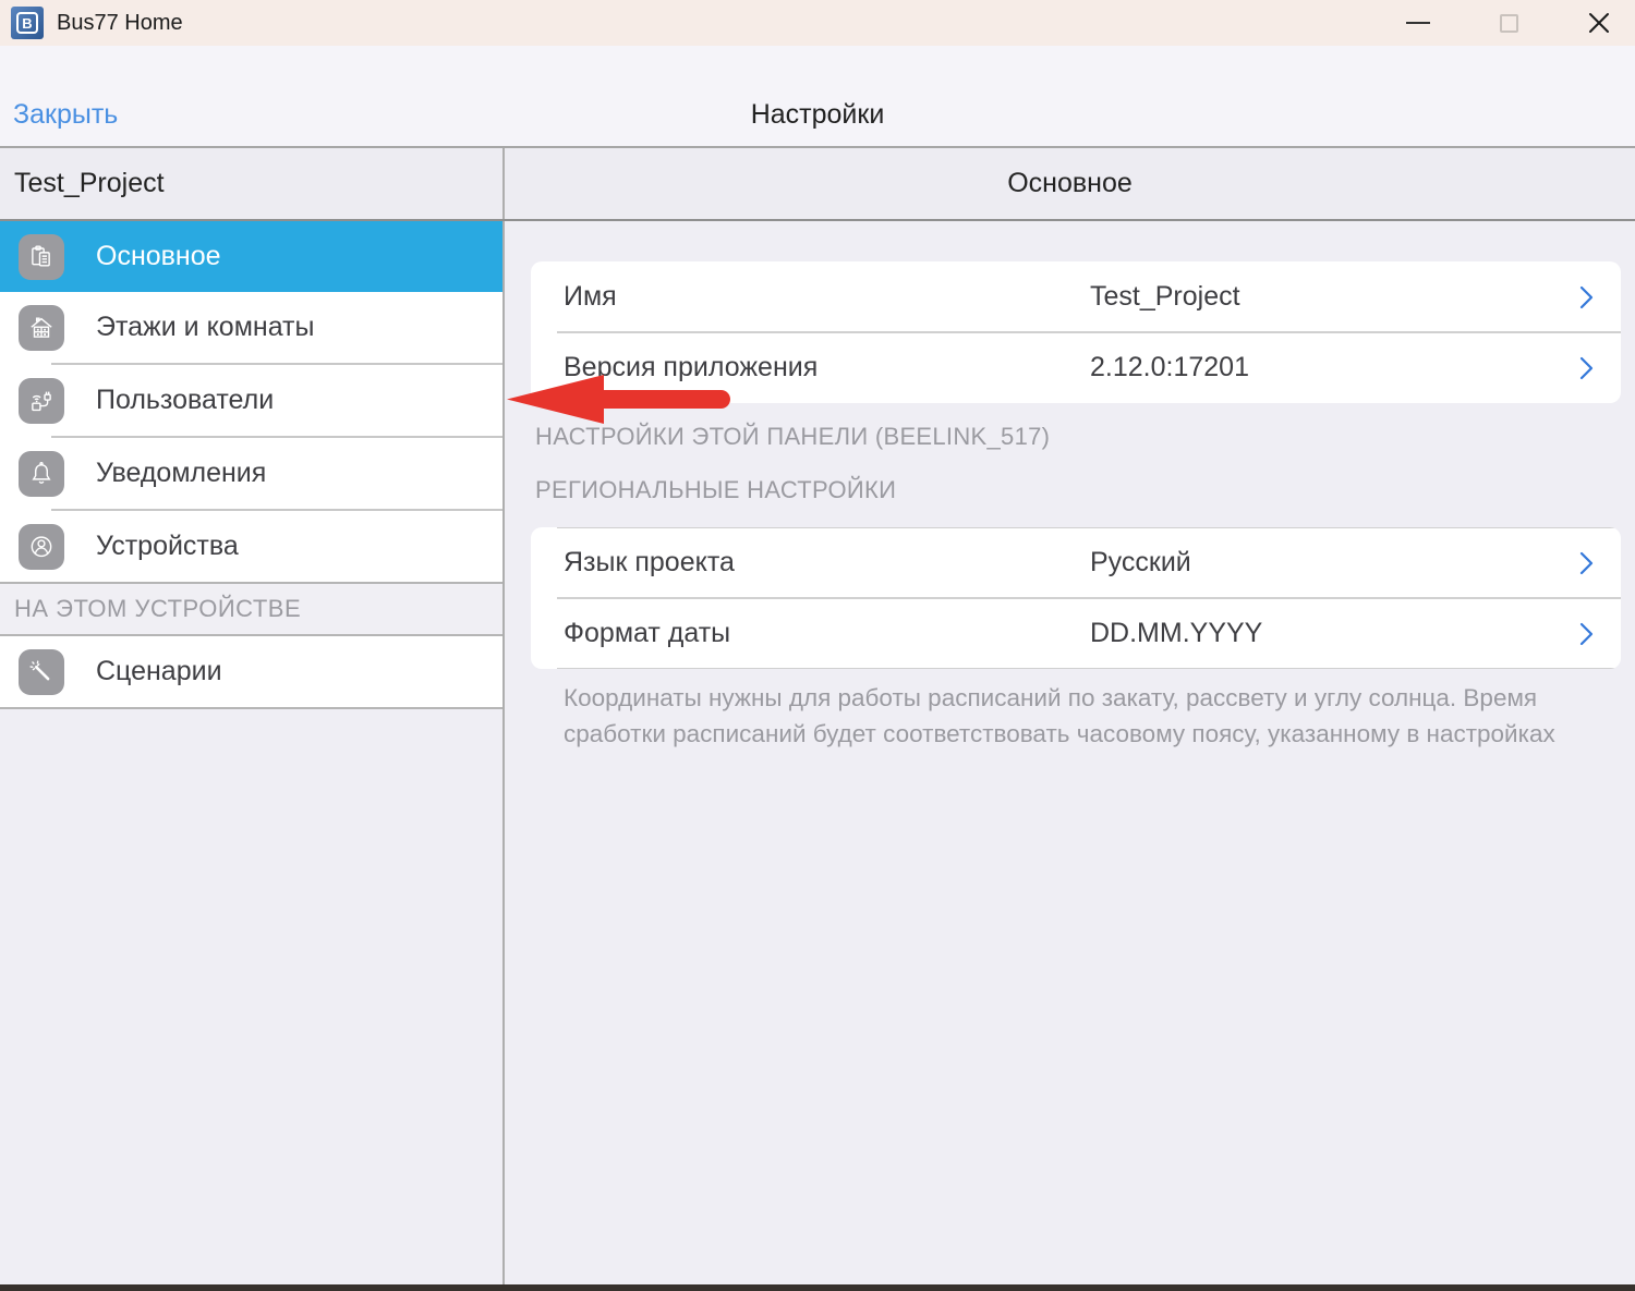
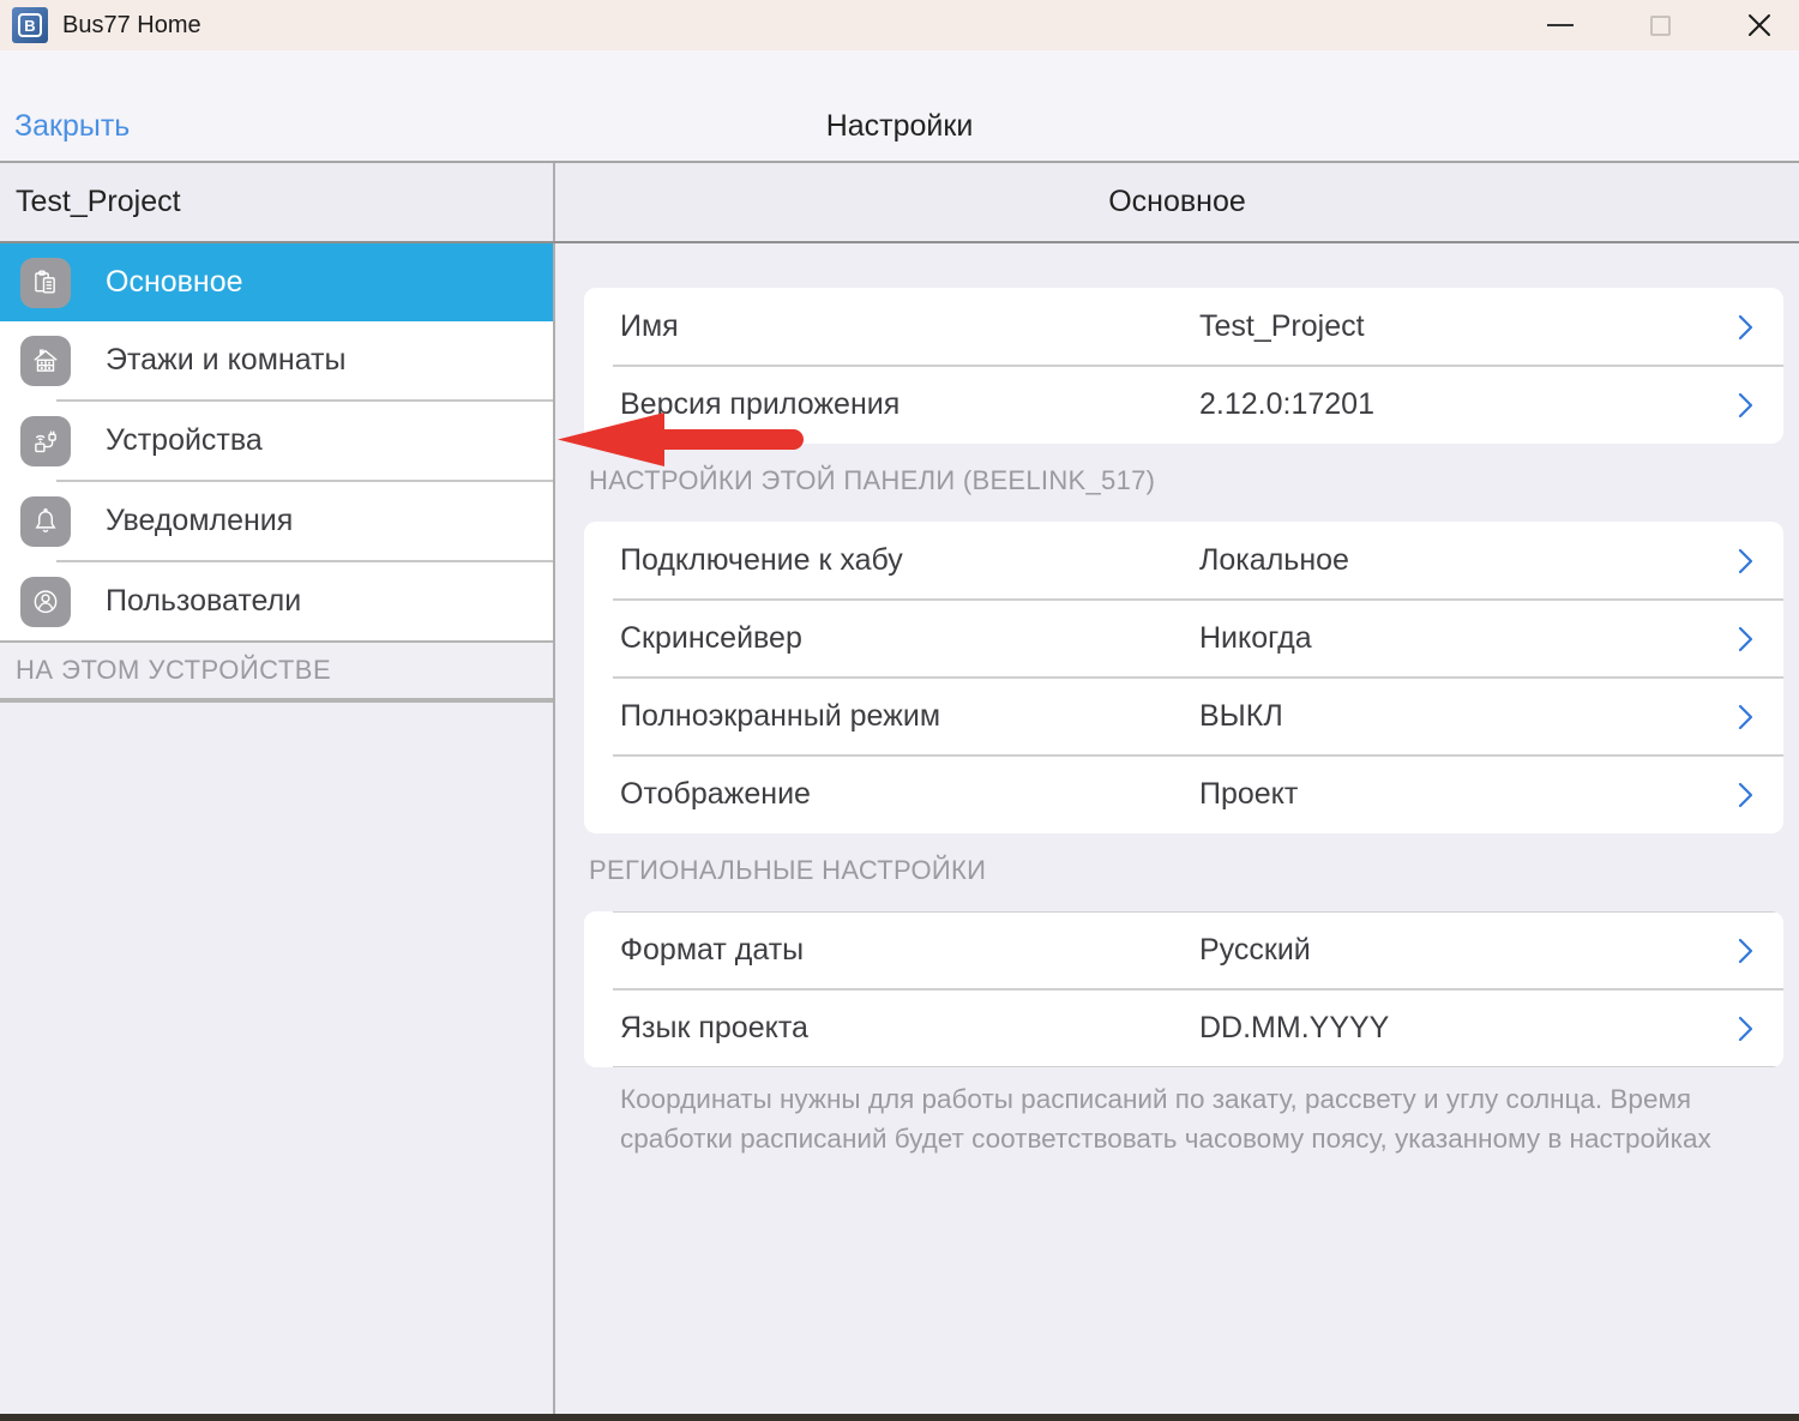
  B
  Bus77 Home
  Закрыть
  Настройки
  Test_Project
  Основное
  Основное
  Этажи и комнаты
- Пользователи
+ Устройства
  Уведомления
- Устройства
+ Пользователи
  НА ЭТОМ УСТРОЙСТВЕ
- Сценарии
  Имя
  Test_Project
  Версия приложения
  2.12.0:17201
  НАСТРОЙКИ ЭТОЙ ПАНЕЛИ (BEELINK_517)
+ Подключение к хабу
+ Локальное
+ Скринсейвер
+ Никогда
+ Полноэкранный режим
+ ВЫКЛ
+ Отображение
+ Проект
  РЕГИОНАЛЬНЫЕ НАСТРОЙКИ
- Язык проекта
+ Формат даты
  Русский
- Формат даты
+ Язык проекта
  DD.MM.YYYY
  Координаты нужны для работы расписаний по закату, рассвету и углу солнца. Время сработки расписаний будет соответствовать часовому поясу, указанному в настройках
